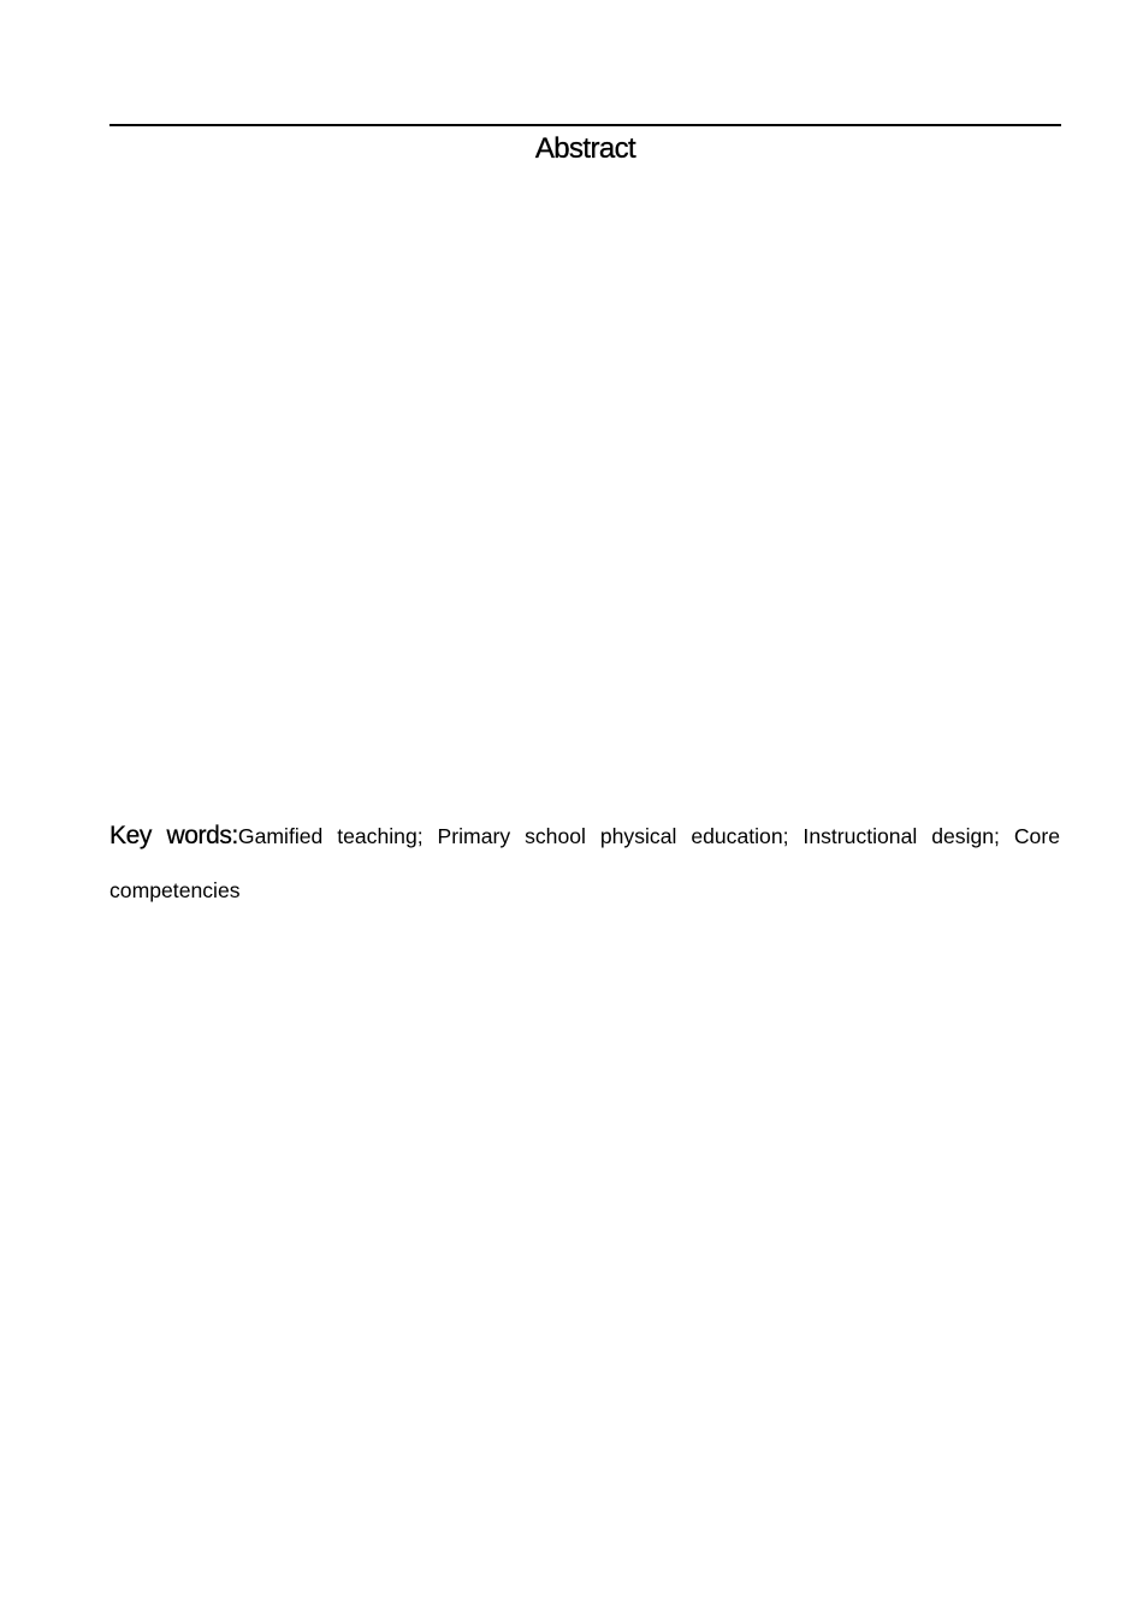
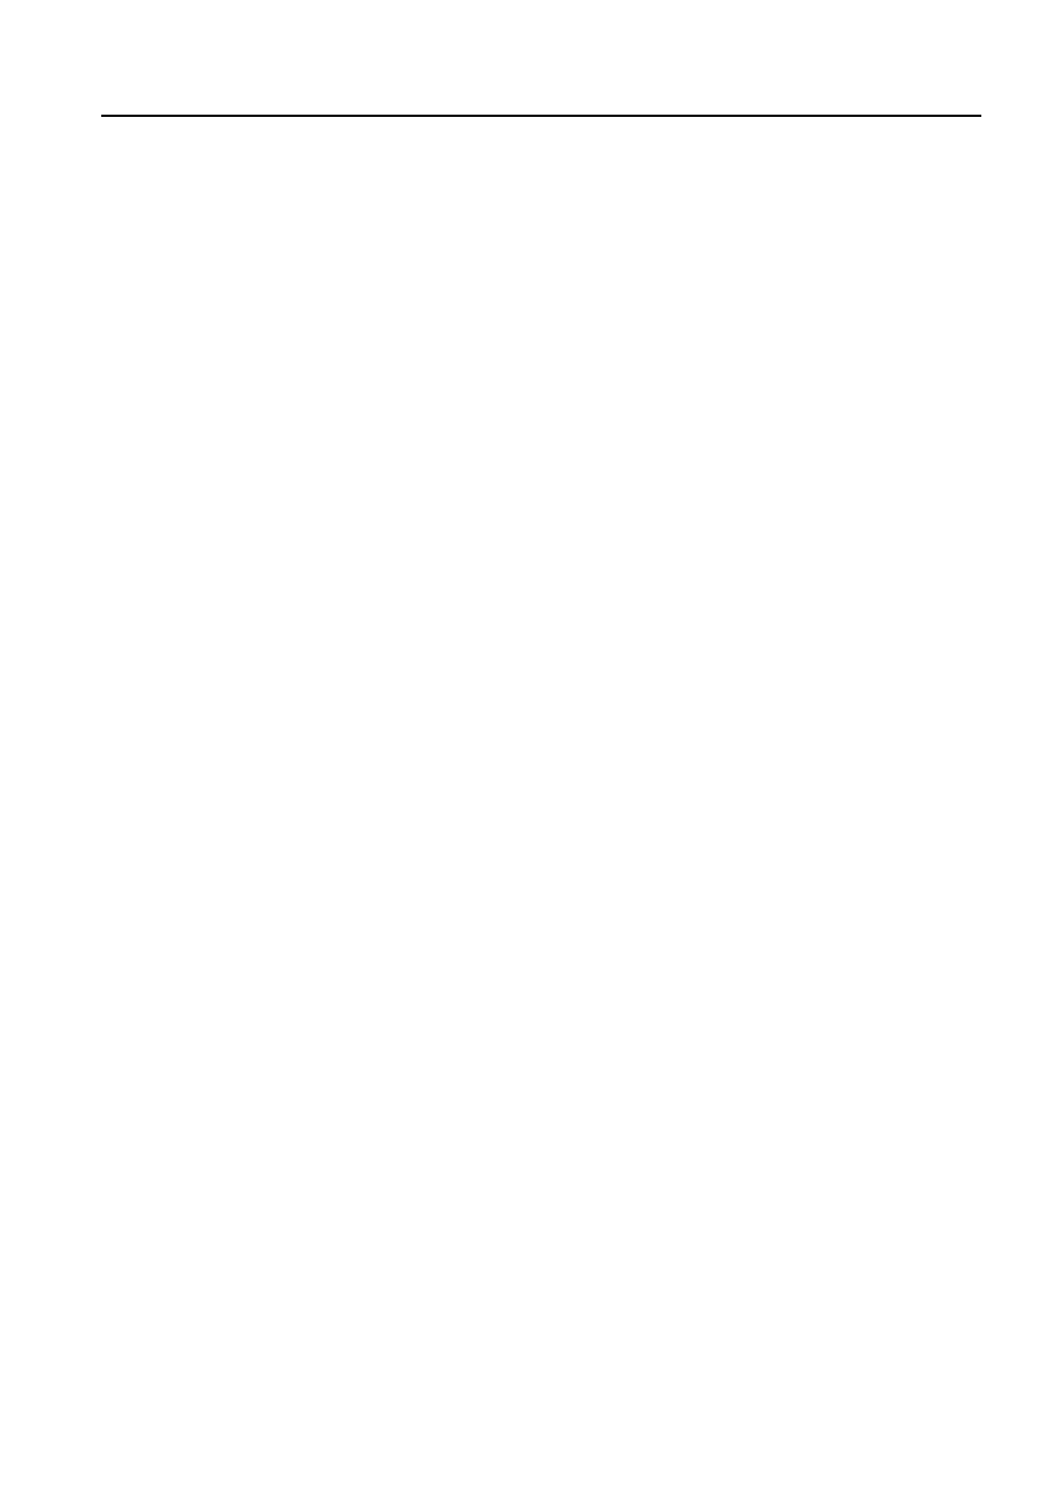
- Abstract
- Key words:Gamified teaching; Primary school physical education; Instructional design; Core competencies
